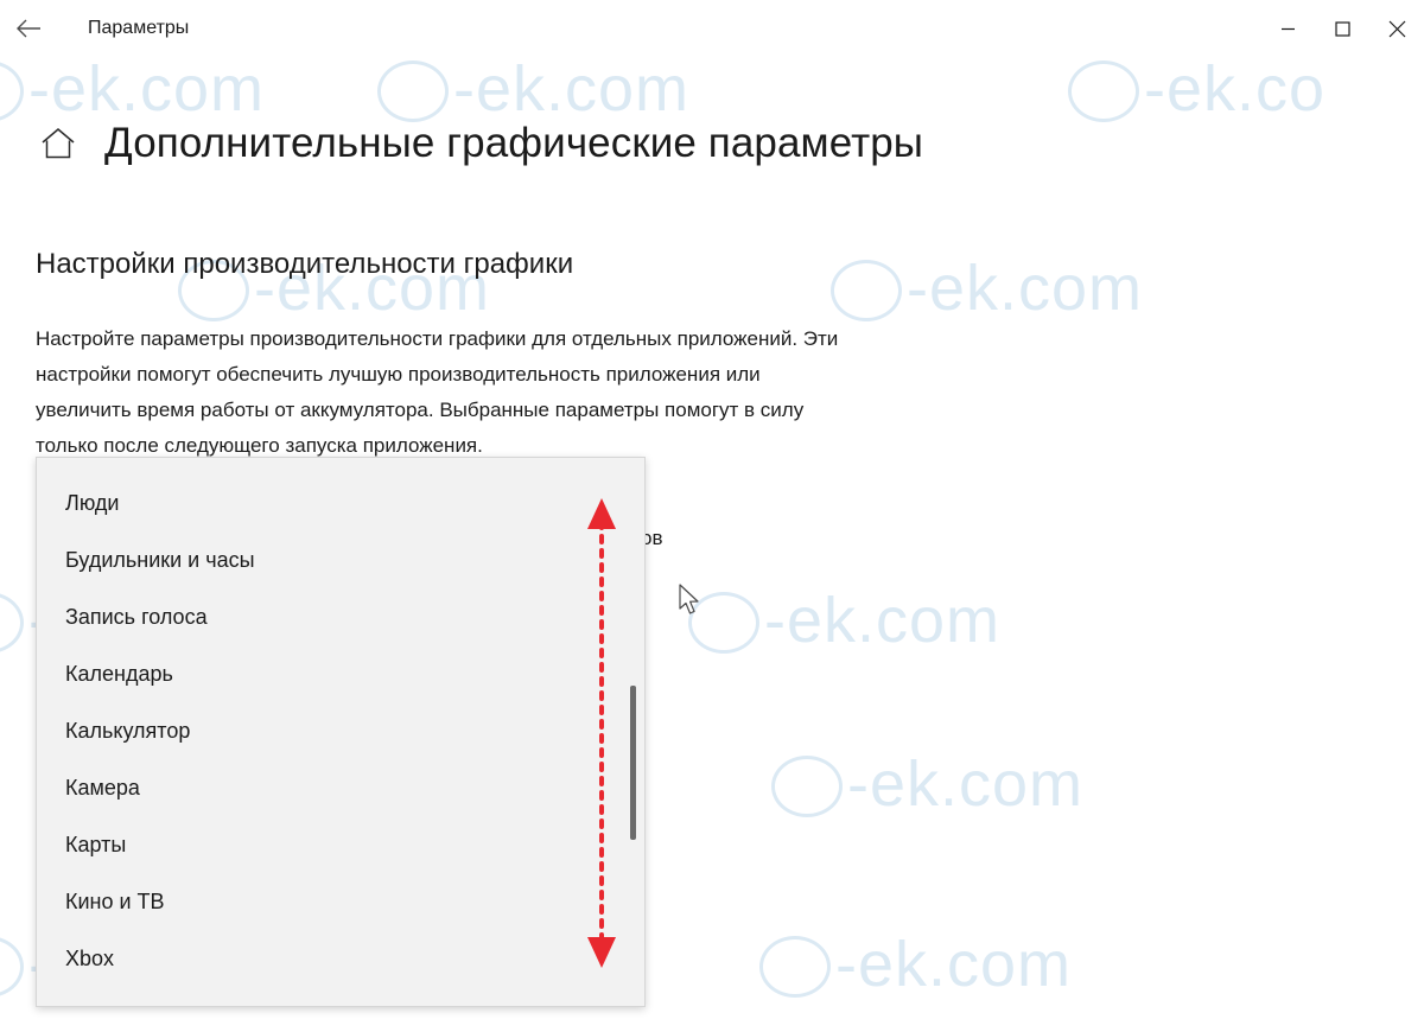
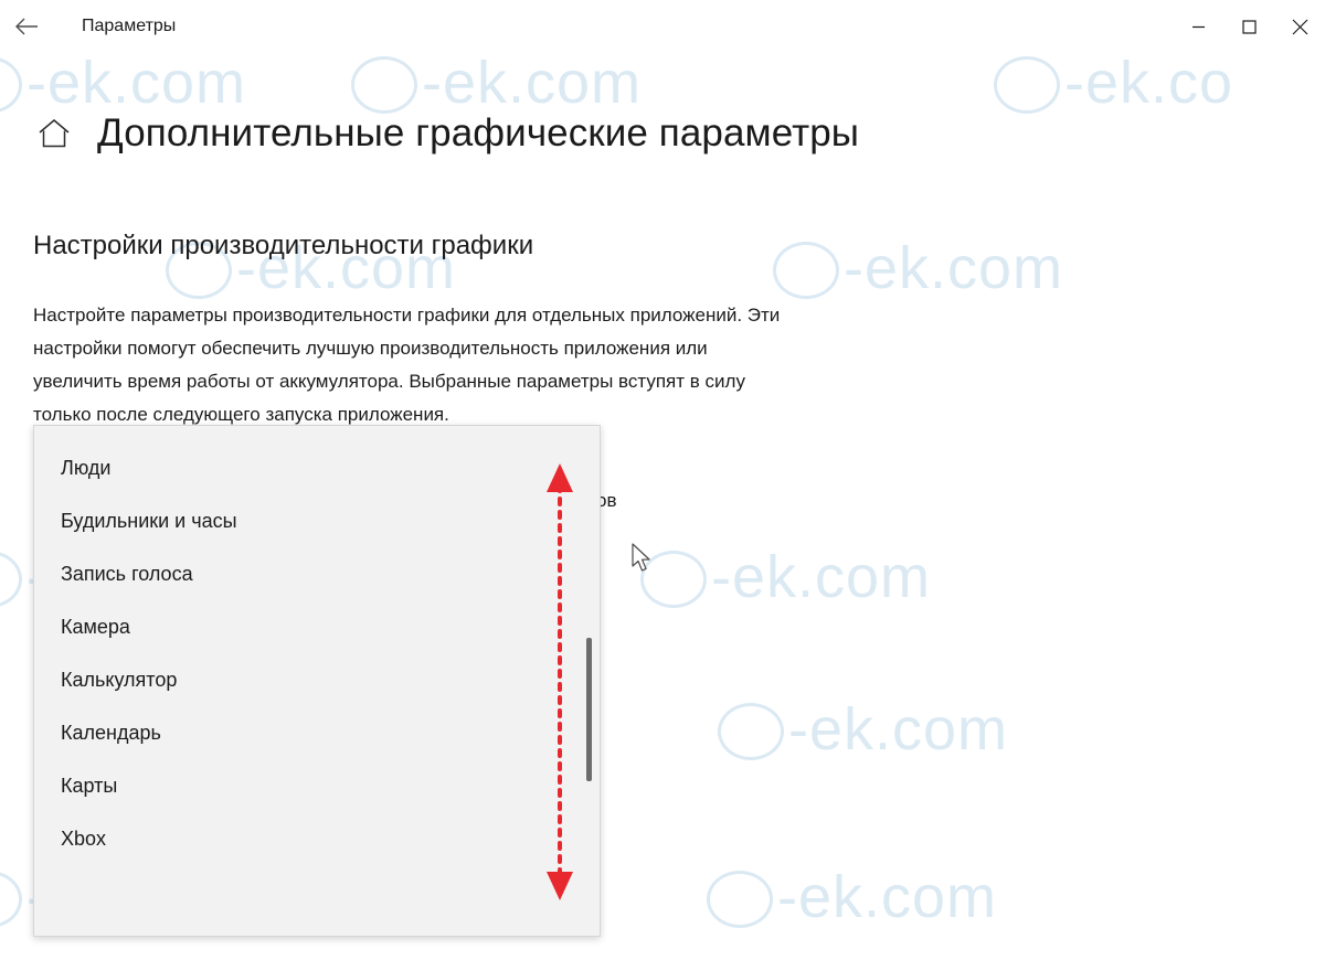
  -ek.com
  -ek.com
  -ek.co
  -ek.com
  -ek.com
  -ek.com
  -ek.com
  -ek.com
  Параметры
  Дополнительные графические параметры
  Настройки производительности графики
- Настройте параметры производительности графики для отдельных приложений. Эти настройки помогут обеспечить лучшую производительность приложения или увеличить время работы от аккумулятора. Выбранные параметры помогут в силу только после следующего запуска приложения.
+ Настройте параметры производительности графики для отдельных приложений. Эти настройки помогут обеспечить лучшую производительность приложения или увеличить время работы от аккумулятора. Выбранные параметры вступят в силу только после следующего запуска приложения.
  ов
  Люди
  Будильники и часы
  Запись голоса
- Календарь
+ Камера
  Калькулятор
- Камера
+ Календарь
  Карты
- Кино и ТВ
  Xbox
